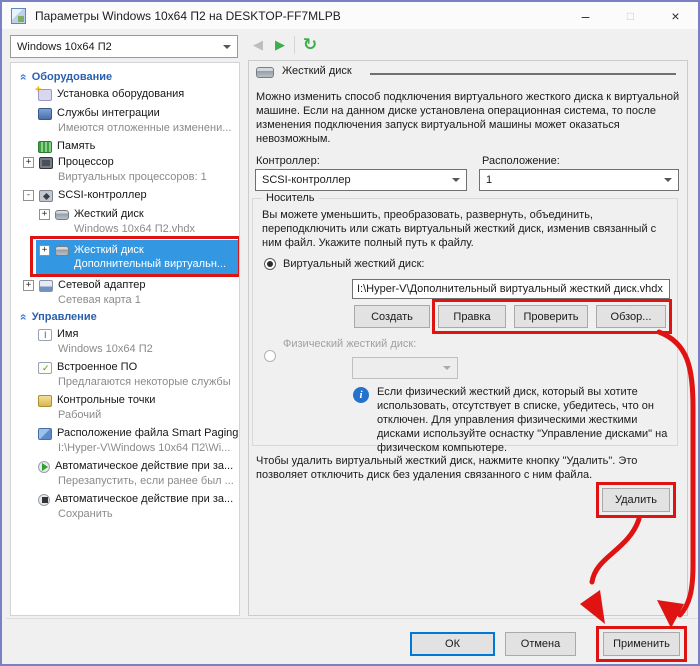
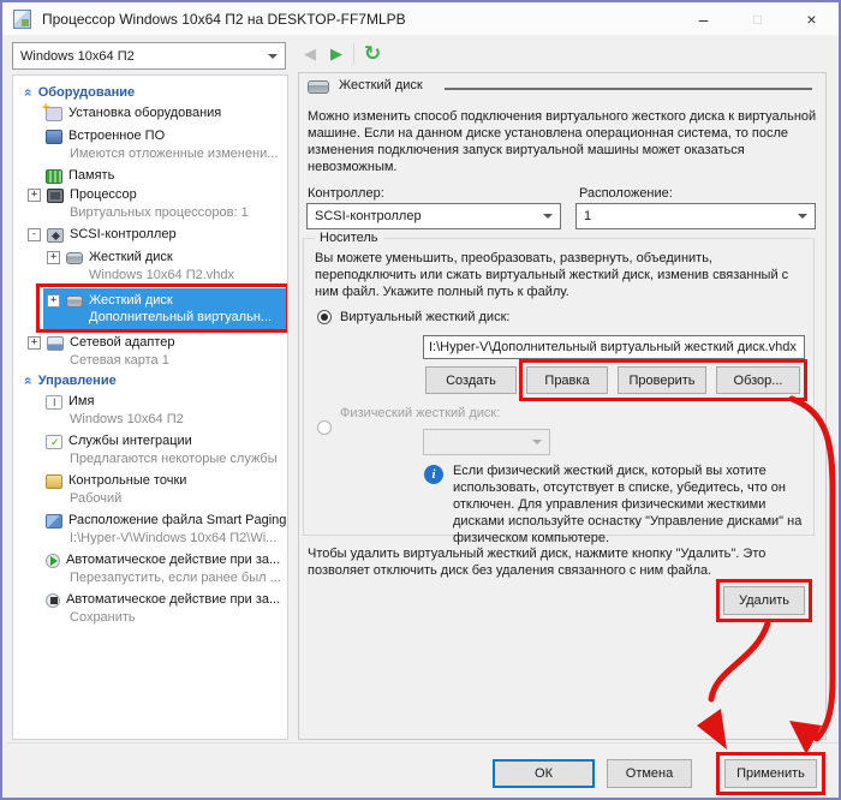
- Параметры Windows 10x64 П2 на DESKTOP-FF7MLPB
+ Процессор Windows 10x64 П2 на DESKTOP-FF7MLPB
  –
  □
  ×
  Windows 10x64 П2
  ◀
  ▶
  ↻
  Оборудование
  Установка оборудования
- Службы интеграции
+ Встроенное ПО
  Имеются отложенные изменени...
  Память
  +
  Процессор
  Виртуальных процессоров: 1
  -
  SCSI-контроллер
  +
  Жесткий диск
  Windows 10x64 П2.vhdx
  +
  Жесткий диск
  Дополнительный виртуальн...
  +
  Сетевой адаптер
  Сетевая карта 1
  Управление
  Имя
  Windows 10x64 П2
- Встроенное ПО
+ Службы интеграции
  Предлагаются некоторые службы
  Контрольные точки
  Рабочий
  Расположение файла Smart Paging
  I:\Hyper-V\Windows 10x64 П2\Wi...
  Автоматическое действие при за...
  Перезапустить, если ранее был ...
  Автоматическое действие при за...
  Сохранить
  Жесткий диск
  Можно изменить способ подключения виртуального жесткого диска к виртуальной машине. Если на данном диске установлена операционная система, то после изменения подключения запуск виртуальной машины может оказаться невозможным.
  Контроллер:
  Расположение:
  SCSI-контроллер
  1
  Носитель
  Вы можете уменьшить, преобразовать, развернуть, объединить, переподключить или сжать виртуальный жесткий диск, изменив связанный с ним файл. Укажите полный путь к файлу.
  Виртуальный жесткий диск:
  I:\Hyper-V\Дополнительный виртуальный жесткий диск.vhdx
  Создать
  Правка
  Проверить
  Обзор...
  Физический жесткий диск:
  i
  Если физический жесткий диск, который вы хотите использовать, отсутствует в списке, убедитесь, что он отключен. Для управления физическими жесткими дисками используйте оснастку "Управление дисками" на физическом компьютере.
  Чтобы удалить виртуальный жесткий диск, нажмите кнопку "Удалить". Это позволяет отключить диск без удаления связанного с ним файла.
  Удалить
  ОК
  Отмена
  Применить
